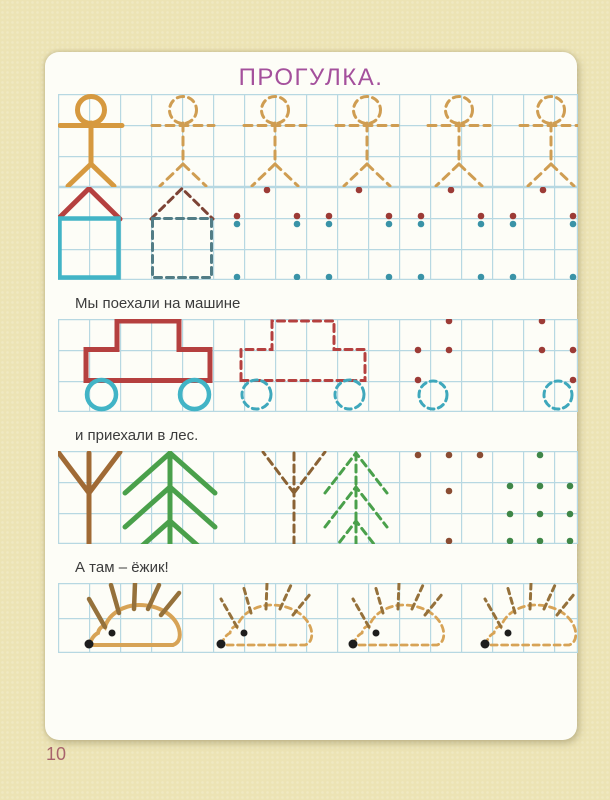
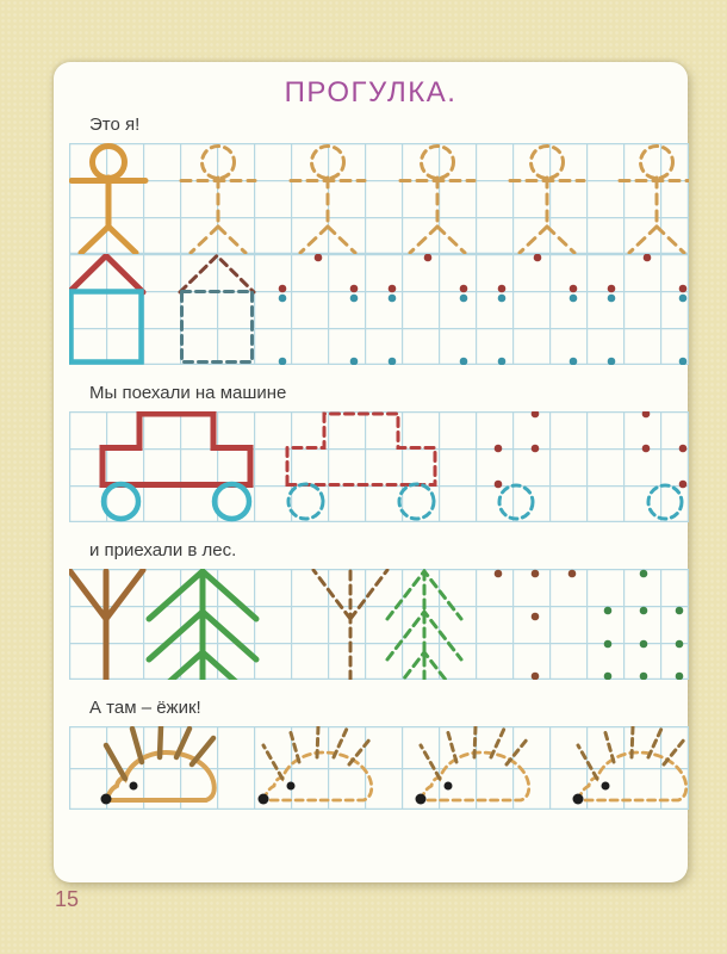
  ПРОГУЛКА.
+ Это я!
  Мы поехали на машине
  и приехали в лес.
  А там – ёжик!
- 10
+ 15
